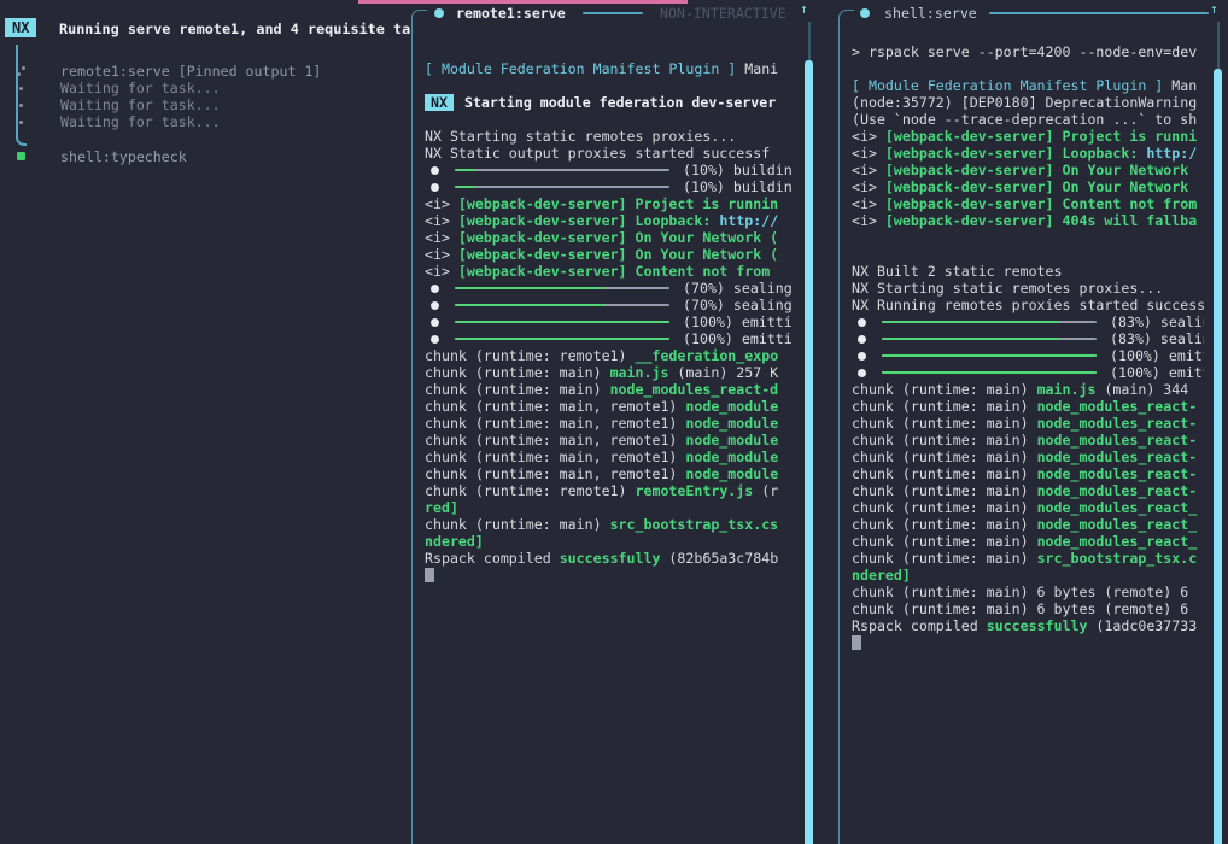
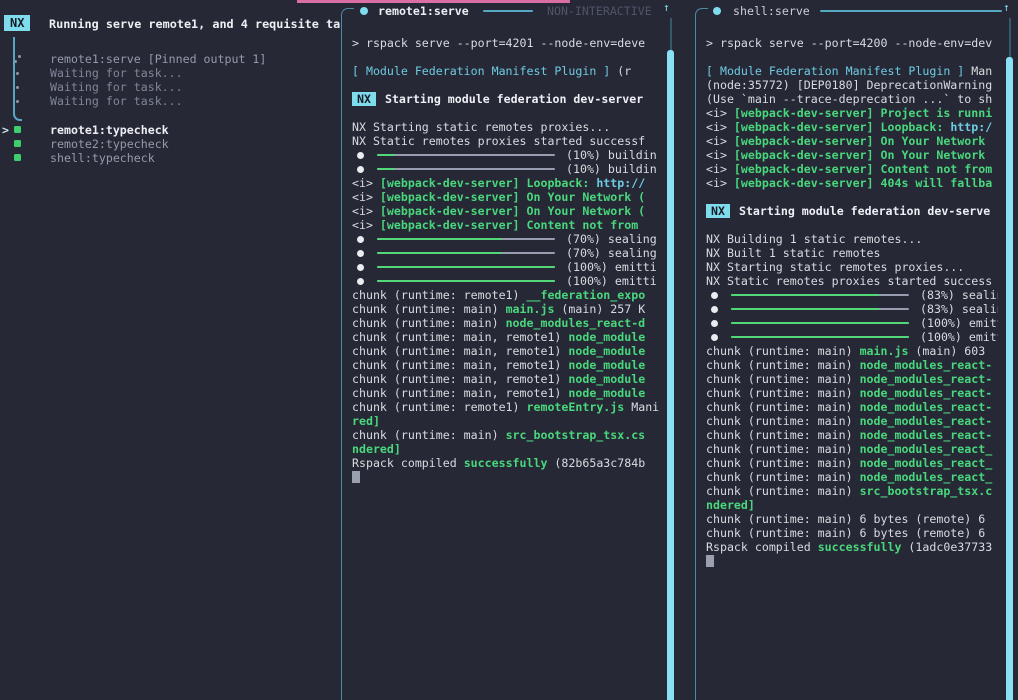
  NX
  Running serve remote1, and 4 requisite ta
  remote1:serve [Pinned output 1]
  Waiting for task...
  Waiting for task...
  Waiting for task...
+ >
+ remote1:typecheck
+ remote2:typecheck
  shell:typecheck
  remote1:serve
  NON-INTERACTIVE
  ↑
+ > rspack serve --port=4201 --node-env=deve
- [ Module Federation Manifest Plugin ] Mani
+ [ Module Federation Manifest Plugin ] (r
  NX Starting module federation dev-server
  NX Starting static remotes proxies...
- NX Static output proxies started successf
+ NX Static remotes proxies started successf
  (10%) buildin
  (10%) buildin
- <i> [webpack-dev-server] Project is runnin
  <i> [webpack-dev-server] Loopback: http://
  <i> [webpack-dev-server] On Your Network (
  <i> [webpack-dev-server] On Your Network (
  <i> [webpack-dev-server] Content not from
  (70%) sealing
  (70%) sealing
  (100%) emitti
  (100%) emitti
  chunk (runtime: remote1) __federation_expo
  chunk (runtime: main) main.js (main) 257 K
  chunk (runtime: main) node_modules_react-d
  chunk (runtime: main, remote1) node_module
  chunk (runtime: main, remote1) node_module
  chunk (runtime: main, remote1) node_module
  chunk (runtime: main, remote1) node_module
  chunk (runtime: main, remote1) node_module
- chunk (runtime: remote1) remoteEntry.js (r
+ chunk (runtime: remote1) remoteEntry.js Mani
  red]
  chunk (runtime: main) src_bootstrap_tsx.cs
  ndered]
  Rspack compiled successfully (82b65a3c784b
  shell:serve
  ↑
  > rspack serve --port=4200 --node-env=dev
  [ Module Federation Manifest Plugin ] Man
  (node:35772) [DEP0180] DeprecationWarning
- (Use `node --trace-deprecation ...` to sh
+ (Use `main --trace-deprecation ...` to sh
  <i> [webpack-dev-server] Project is runni
  <i> [webpack-dev-server] Loopback: http:/
  <i> [webpack-dev-server] On Your Network
  <i> [webpack-dev-server] On Your Network
  <i> [webpack-dev-server] Content not from
  <i> [webpack-dev-server] 404s will fallba
+ NX Starting module federation dev-serve
+ NX Building 1 static remotes...
- NX Built 2 static remotes
+ NX Built 1 static remotes
  NX Starting static remotes proxies...
- NX Running remotes proxies started success
+ NX Static remotes proxies started success
  (83%) seali
  (83%) seali
  (100%) emit
  (100%) emit
- chunk (runtime: main) main.js (main) 344
+ chunk (runtime: main) main.js (main) 603
  chunk (runtime: main) node_modules_react-
  chunk (runtime: main) node_modules_react-
  chunk (runtime: main) node_modules_react-
  chunk (runtime: main) node_modules_react-
  chunk (runtime: main) node_modules_react-
  chunk (runtime: main) node_modules_react-
  chunk (runtime: main) node_modules_react_
  chunk (runtime: main) node_modules_react_
  chunk (runtime: main) node_modules_react_
  chunk (runtime: main) src_bootstrap_tsx.c
  ndered]
  chunk (runtime: main) 6 bytes (remote) 6
  chunk (runtime: main) 6 bytes (remote) 6
  Rspack compiled successfully (1adc0e37733
